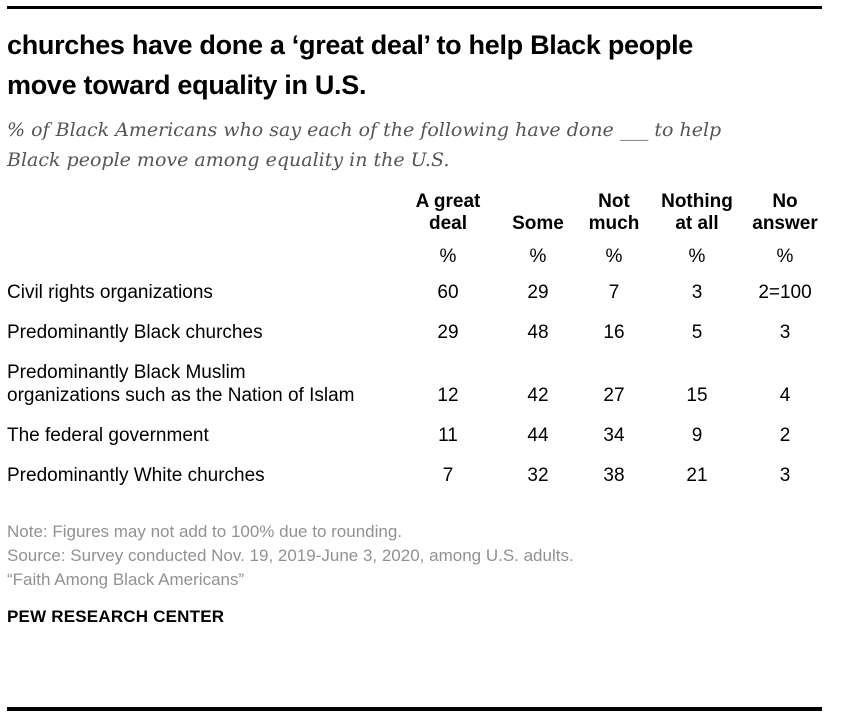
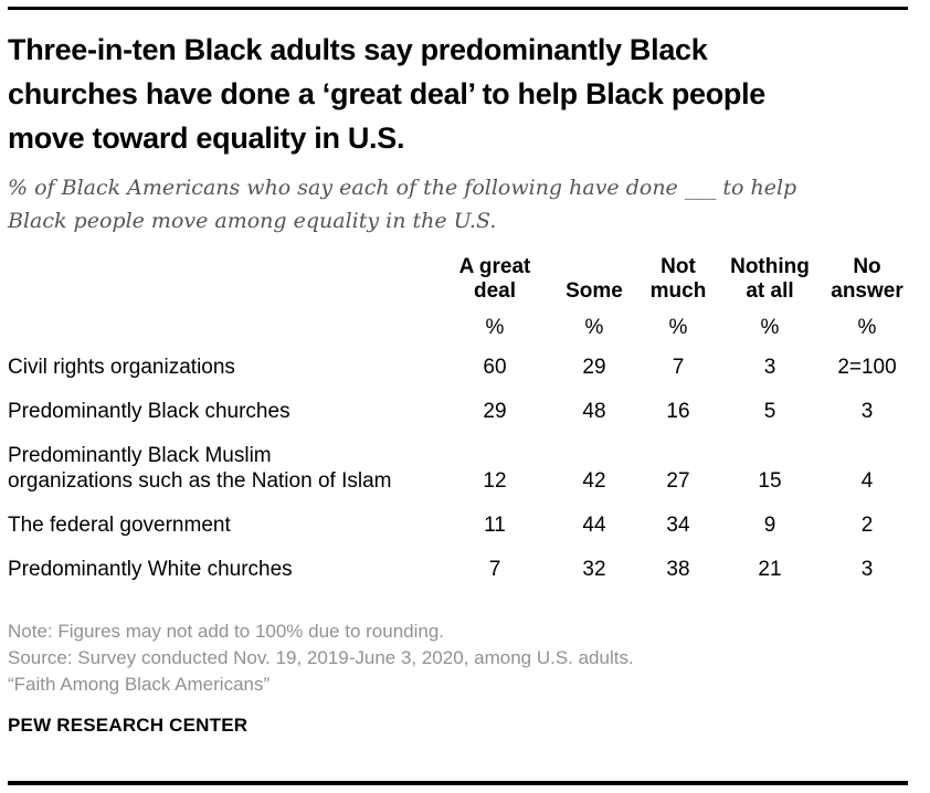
+ Three-in-ten Black adults say predominantly Black
  churches have done a ‘great deal’ to help Black people
  move toward equality in U.S.
  % of Black Americans who say each of the following have done ___ to help
  Black people move among equality in the U.S.
  	A great deal	Some	Not much	Nothing at all	No answer
  	%	%	%	%	%
  Civil rights organizations	60	29	7	3	2=100
  Predominantly Black churches	29	48	16	5	3
  Predominantly Black Muslim organizations such as the Nation of Islam	12	42	27	15	4
  The federal government	11	44	34	9	2
  Predominantly White churches	7	32	38	21	3
  Note: Figures may not add to 100% due to rounding.
  Source: Survey conducted Nov. 19, 2019-June 3, 2020, among U.S. adults.
  “Faith Among Black Americans”
  PEW RESEARCH CENTER
